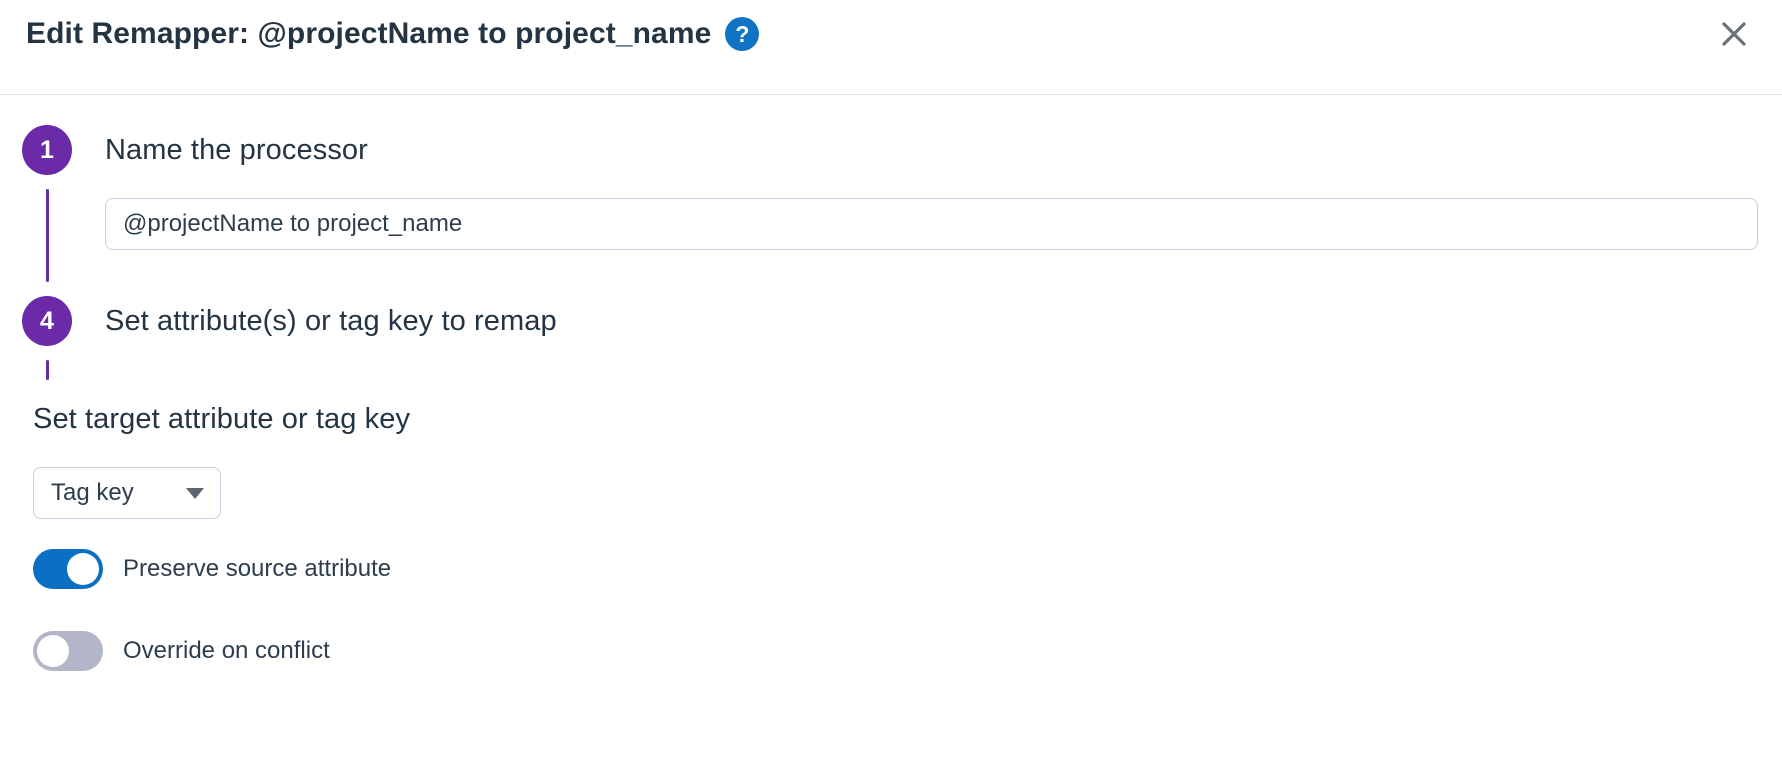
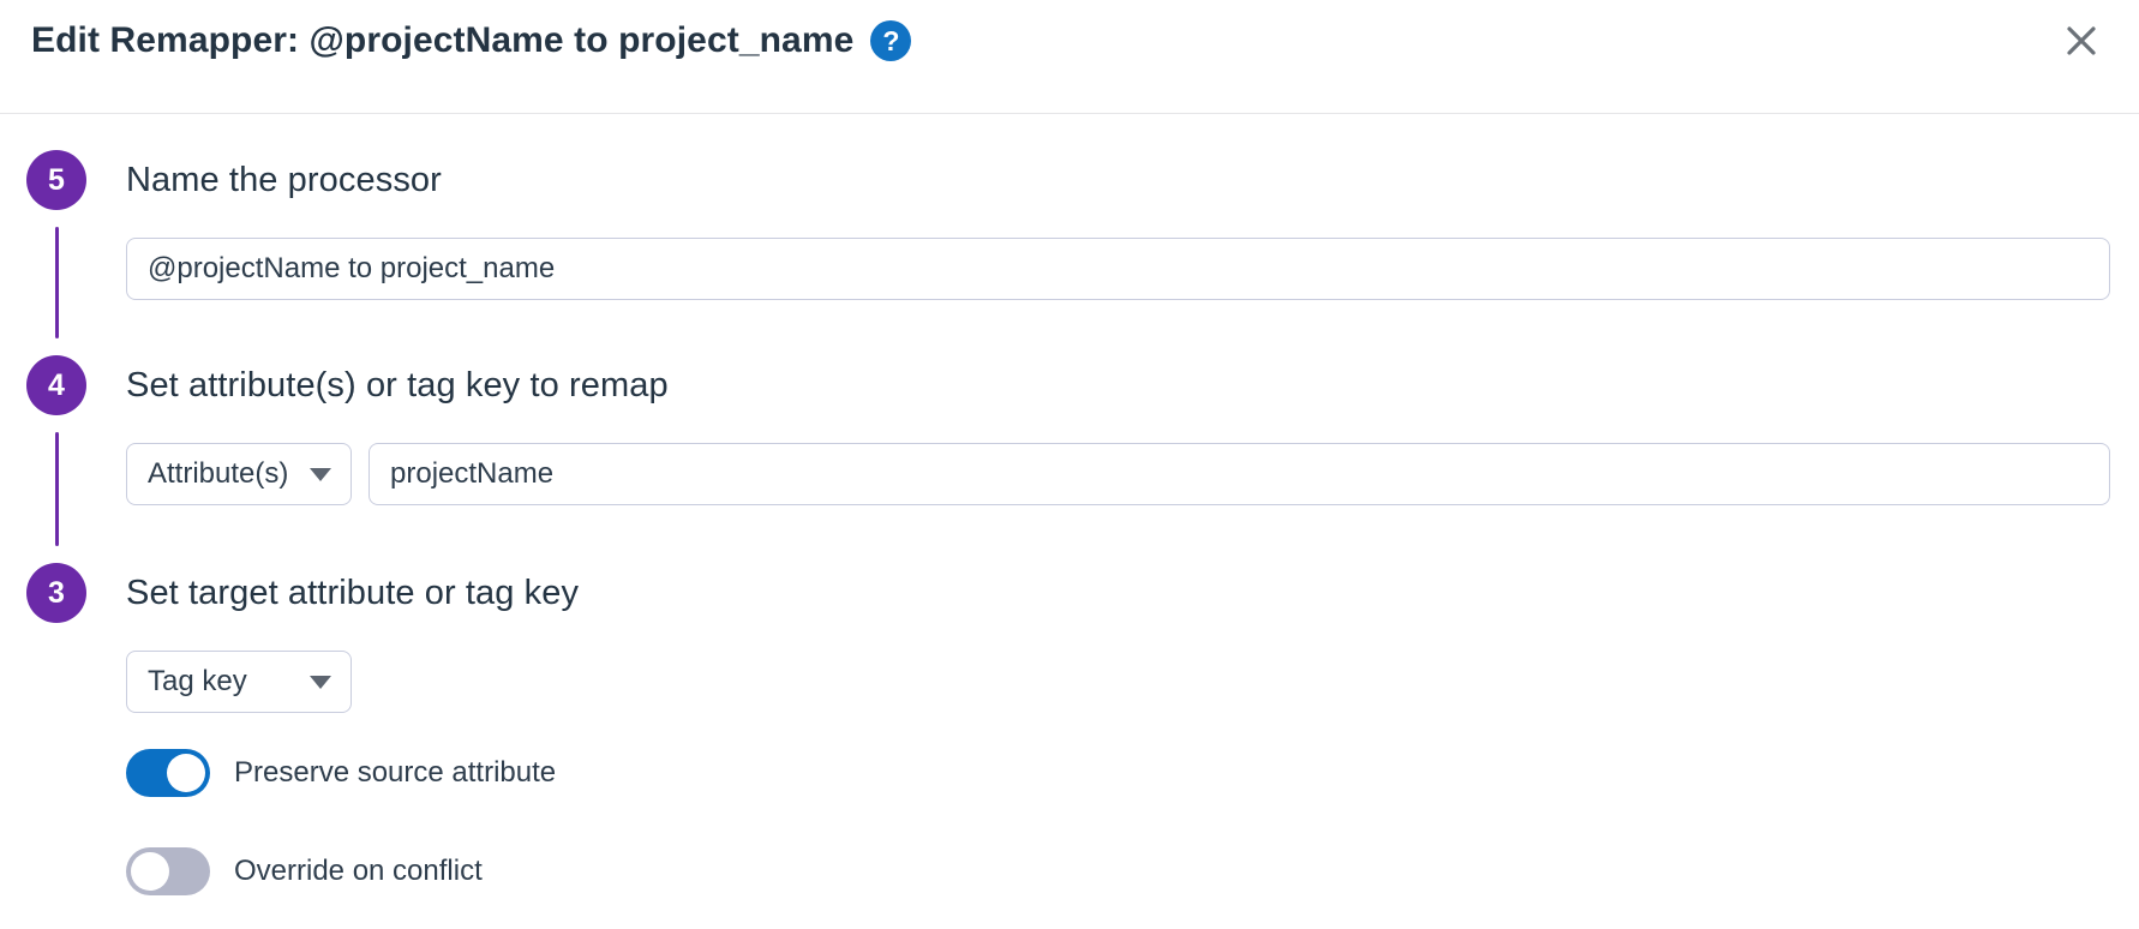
  Edit Remapper: @projectName to project_name
  ?
- 1
+ 5
  Name the processor
  @projectName to project_name
  4
  Set attribute(s) or tag key to remap
+ Attribute(s)
+ projectName
+ 3
  Set target attribute or tag key
  Tag key
  Preserve source attribute
  Override on conflict
